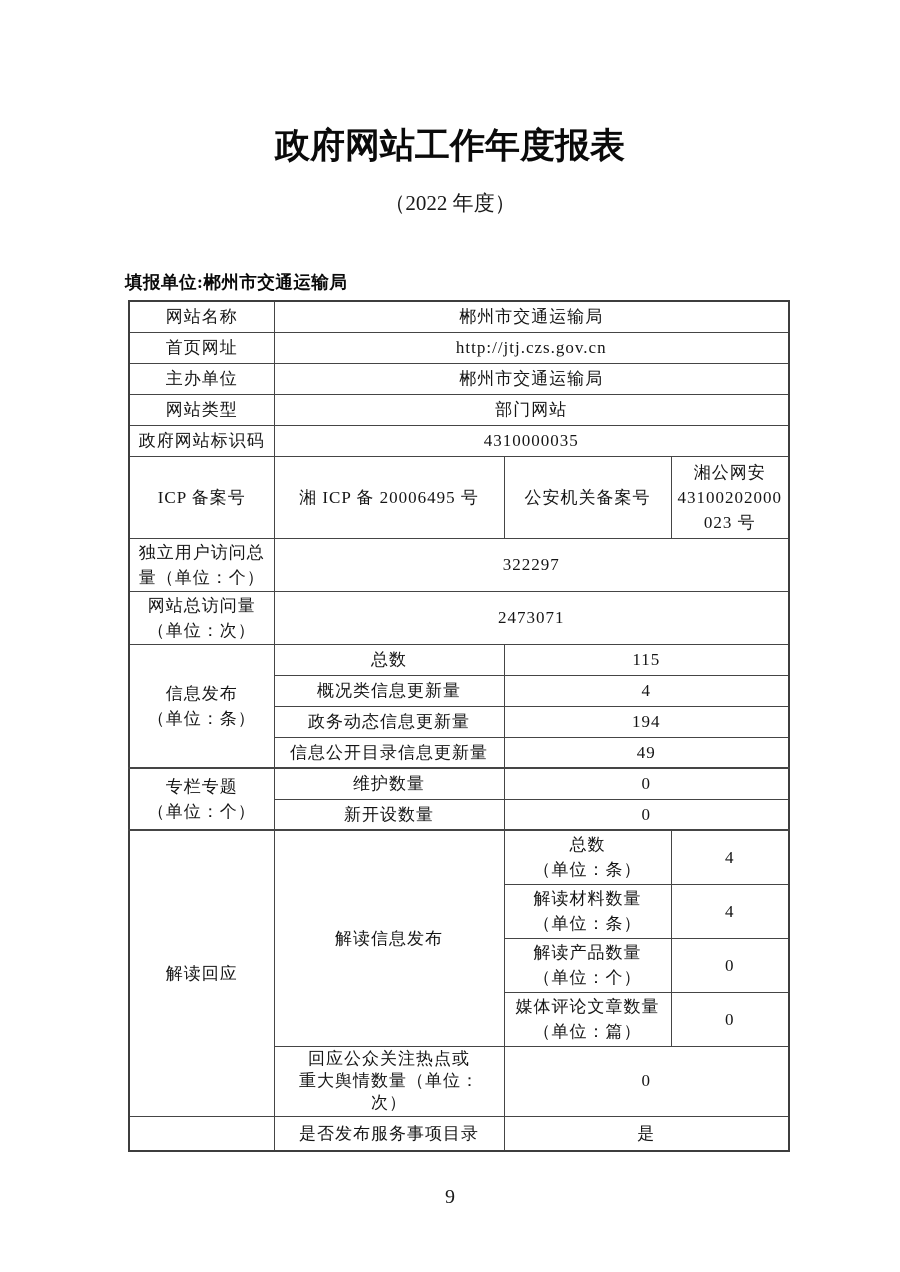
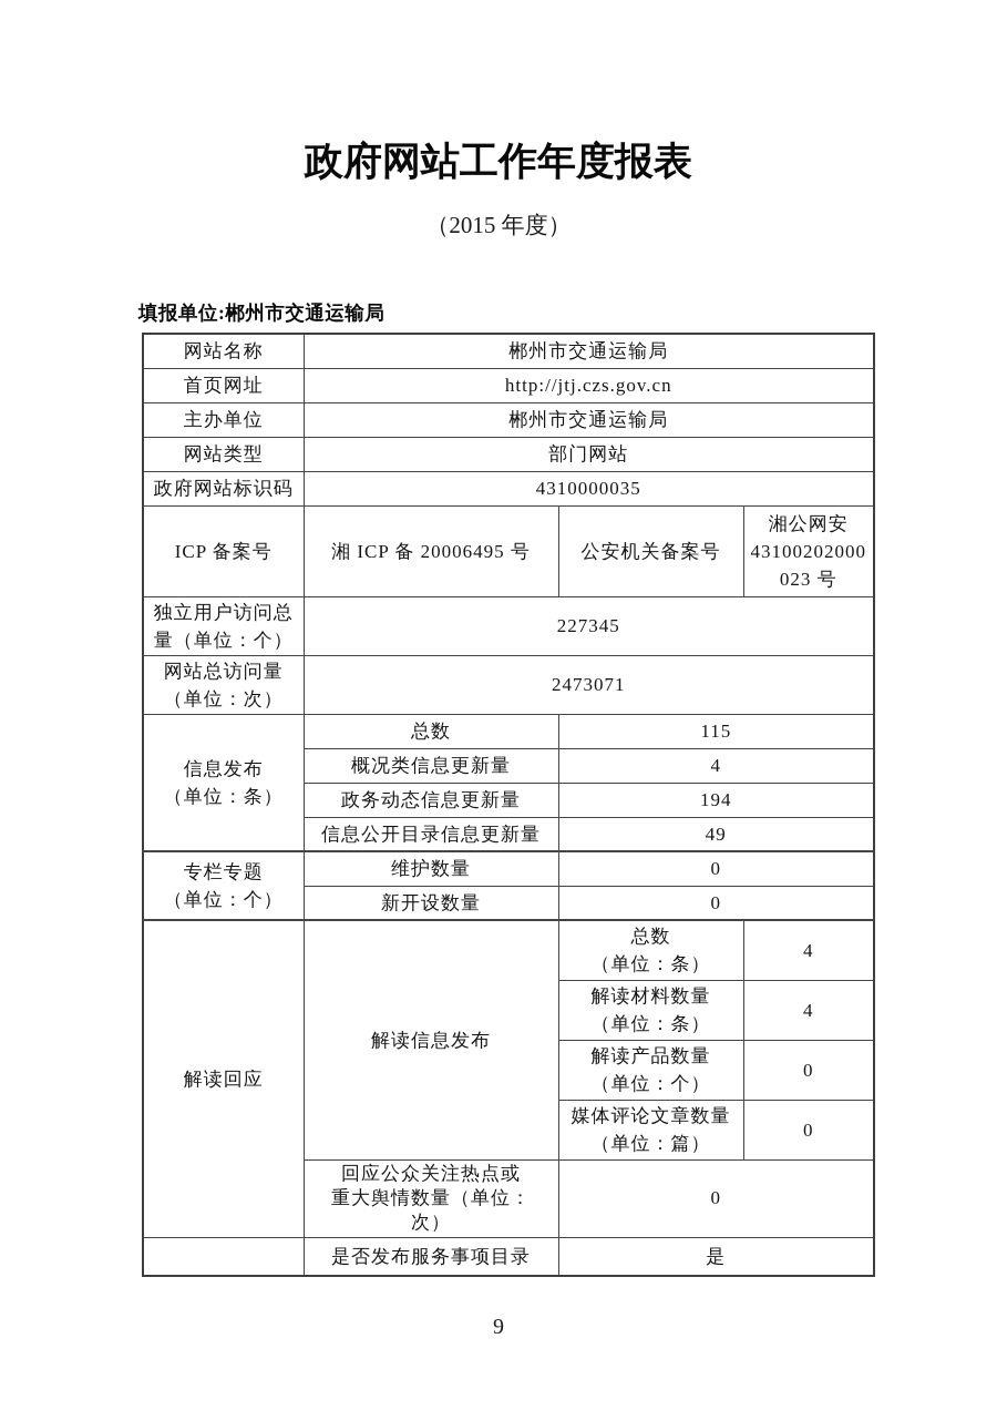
  政府网站工作年度报表
- （2022 年度）
+ （2015 年度）
  填报单位:郴州市交通运输局
  网站名称	郴州市交通运输局
  首页网址	http://jtj.czs.gov.cn
  主办单位	郴州市交通运输局
  网站类型	部门网站
  政府网站标识码	4310000035
  ICP 备案号	湘 ICP 备 20006495 号	公安机关备案号	湘公网安 43100202000 023 号
- 独立用户访问总 量（单位：个）	322297
+ 独立用户访问总 量（单位：个）	227345
  网站总访问量 （单位：次）	2473071
  信息发布 （单位：条）	总数	115
  概况类信息更新量	4
  政务动态信息更新量	194
  信息公开目录信息更新量	49
  专栏专题 （单位：个）	维护数量	0
  新开设数量	0
  解读回应	解读信息发布	总数 （单位：条）	4
  解读材料数量 （单位：条）	4
  解读产品数量 （单位：个）	0
  媒体评论文章数量 （单位：篇）	0
  回应公众关注热点或 重大舆情数量（单位： 次）	0
  	是否发布服务事项目录	是
  9
